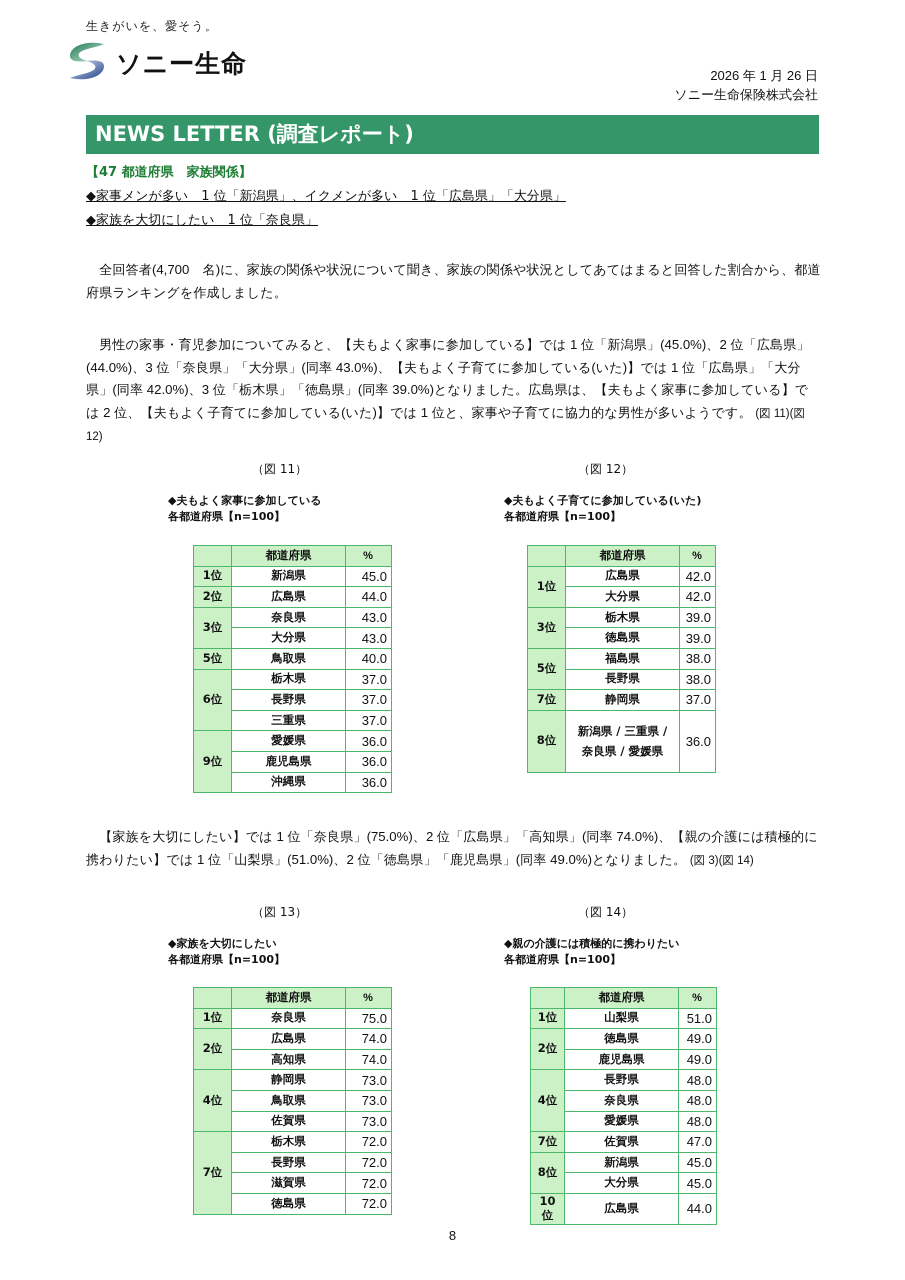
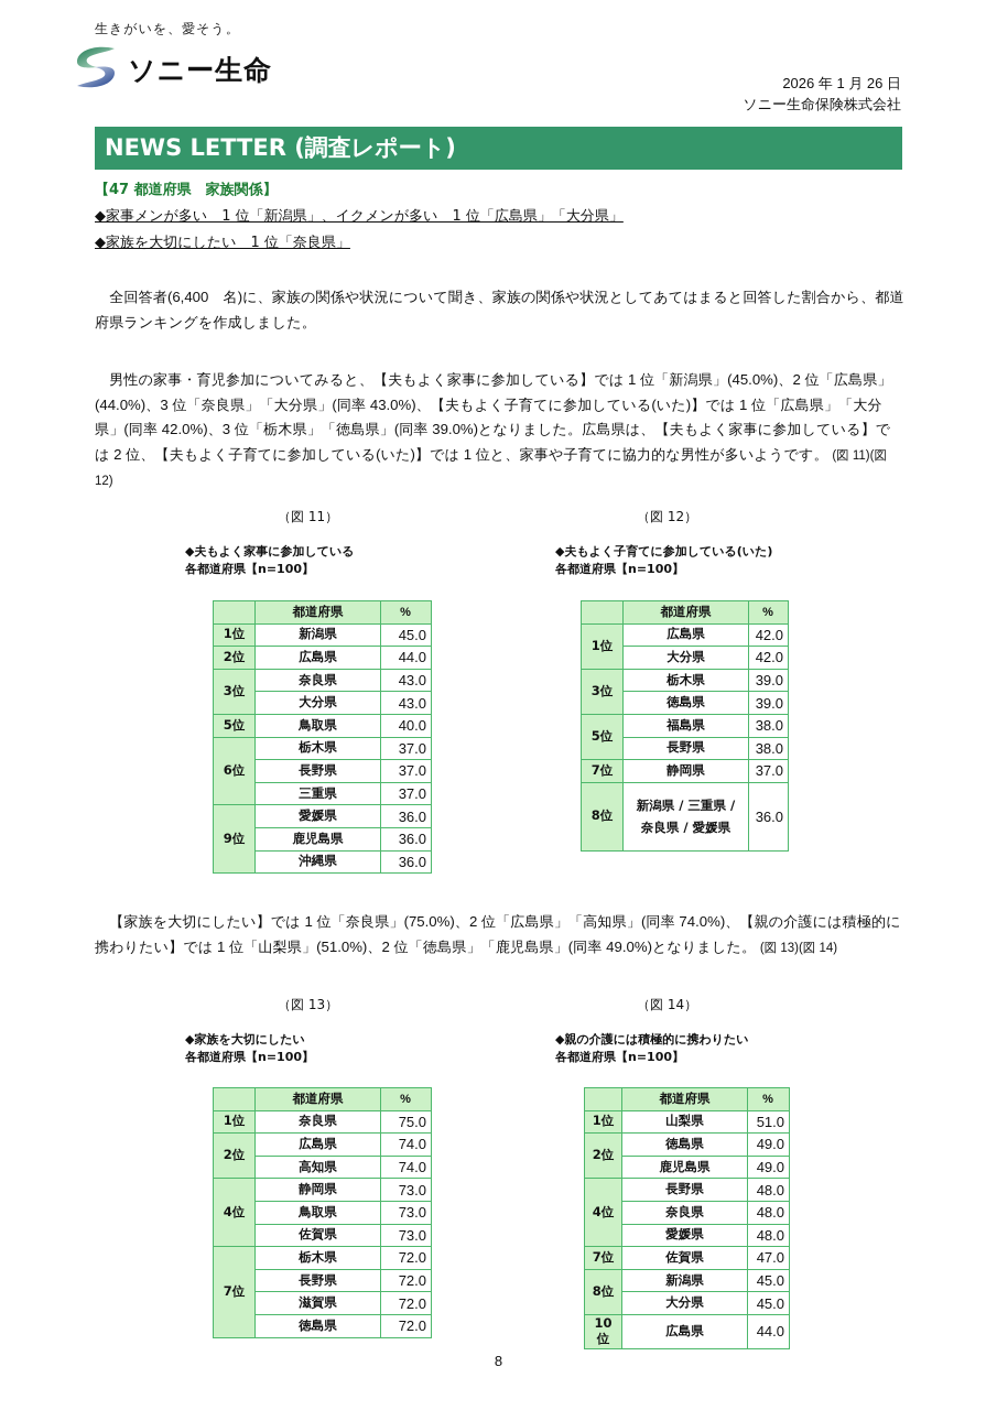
  生きがいを、愛そう。
  ソニー生命
  2026 年 1 月 26 日
  ソニー生命保険株式会社
  NEWS LETTER (調査レポート)
  【47 都道府県 家族関係】
  ◆家事メンが多い 1 位「新潟県」、イクメンが多い 1 位「広島県」「大分県」
  ◆家族を大切にしたい 1 位「奈良県」
- 全回答者(4,700 名)に、家族の関係や状況について聞き、家族の関係や状況としてあてはまると回答した割合から、都道府県ランキングを作成しました。
+ 全回答者(6,400 名)に、家族の関係や状況について聞き、家族の関係や状況としてあてはまると回答した割合から、都道府県ランキングを作成しました。
  男性の家事・育児参加についてみると、【夫もよく家事に参加している】では 1 位「新潟県」(45.0%)、2 位「広島県」(44.0%)、3 位「奈良県」「大分県」(同率 43.0%)、【夫もよく子育てに参加している(いた)】では 1 位「広島県」「大分県」(同率 42.0%)、3 位「栃木県」「徳島県」(同率 39.0%)となりました。広島県は、【夫もよく家事に参加している】では 2 位、【夫もよく子育てに参加している(いた)】では 1 位と、家事や子育てに協力的な男性が多いようです。 (図 11)(図 12)
- 【家族を大切にしたい】では 1 位「奈良県」(75.0%)、2 位「広島県」「高知県」(同率 74.0%)、【親の介護には積極的に携わりたい】では 1 位「山梨県」(51.0%)、2 位「徳島県」「鹿児島県」(同率 49.0%)となりました。 (図 3)(図 14)
+ 【家族を大切にしたい】では 1 位「奈良県」(75.0%)、2 位「広島県」「高知県」(同率 74.0%)、【親の介護には積極的に携わりたい】では 1 位「山梨県」(51.0%)、2 位「徳島県」「鹿児島県」(同率 49.0%)となりました。 (図 13)(図 14)
  （図 11）
  ◆夫もよく家事に参加している
  各都道府県【n=100】
  	都道府県	%
  1位	新潟県	45.0
  2位	広島県	44.0
  3位	奈良県	43.0
  大分県	43.0
  5位	鳥取県	40.0
  6位	栃木県	37.0
  長野県	37.0
  三重県	37.0
  9位	愛媛県	36.0
  鹿児島県	36.0
  沖縄県	36.0
  （図 12）
  ◆夫もよく子育てに参加している(いた)
  各都道府県【n=100】
  	都道府県	%
  1位	広島県	42.0
  大分県	42.0
  3位	栃木県	39.0
  徳島県	39.0
  5位	福島県	38.0
  長野県	38.0
  7位	静岡県	37.0
  8位	新潟県 / 三重県 / 奈良県 / 愛媛県	36.0
  （図 13）
  ◆家族を大切にしたい
  各都道府県【n=100】
  	都道府県	%
  1位	奈良県	75.0
  2位	広島県	74.0
  高知県	74.0
  4位	静岡県	73.0
  鳥取県	73.0
  佐賀県	73.0
  7位	栃木県	72.0
  長野県	72.0
  滋賀県	72.0
  徳島県	72.0
  （図 14）
  ◆親の介護には積極的に携わりたい
  各都道府県【n=100】
  	都道府県	%
  1位	山梨県	51.0
  2位	徳島県	49.0
  鹿児島県	49.0
  4位	長野県	48.0
  奈良県	48.0
  愛媛県	48.0
  7位	佐賀県	47.0
  8位	新潟県	45.0
  大分県	45.0
  10位	広島県	44.0
  8
